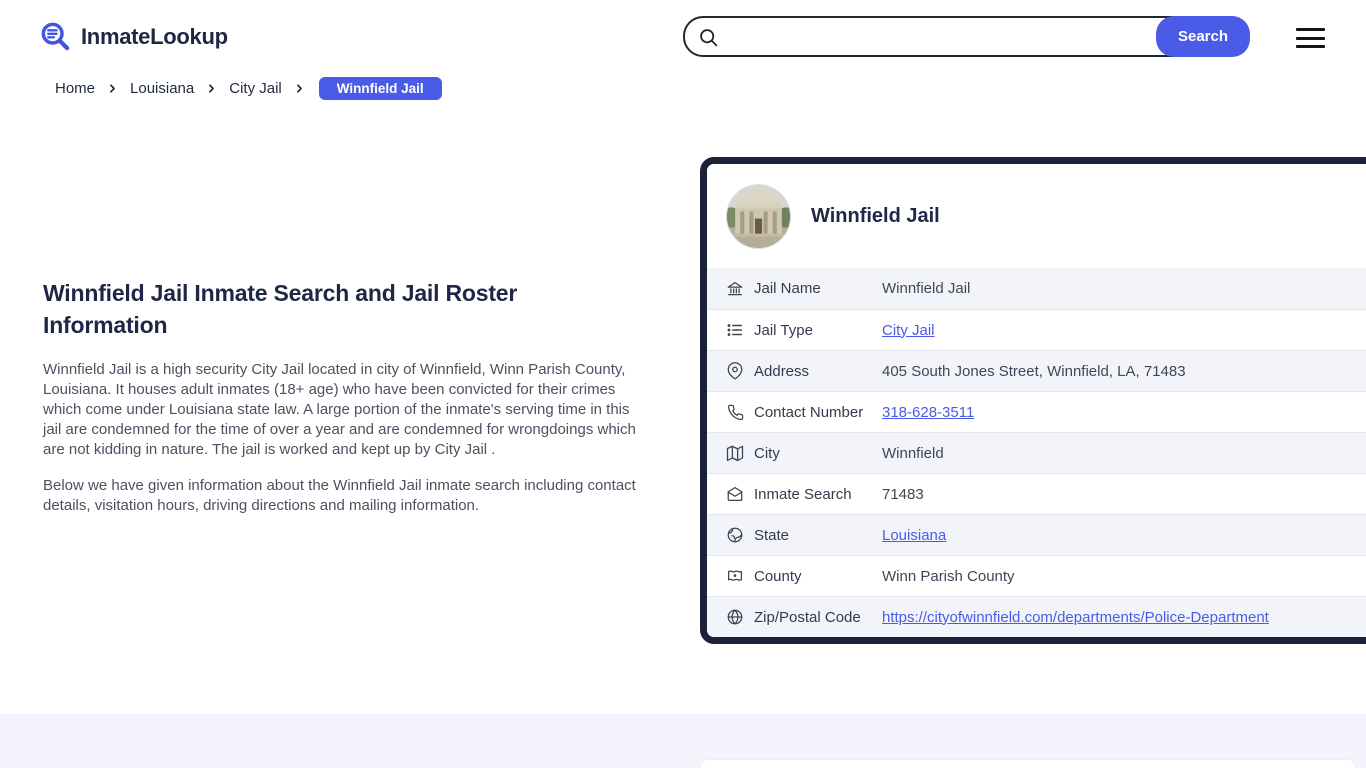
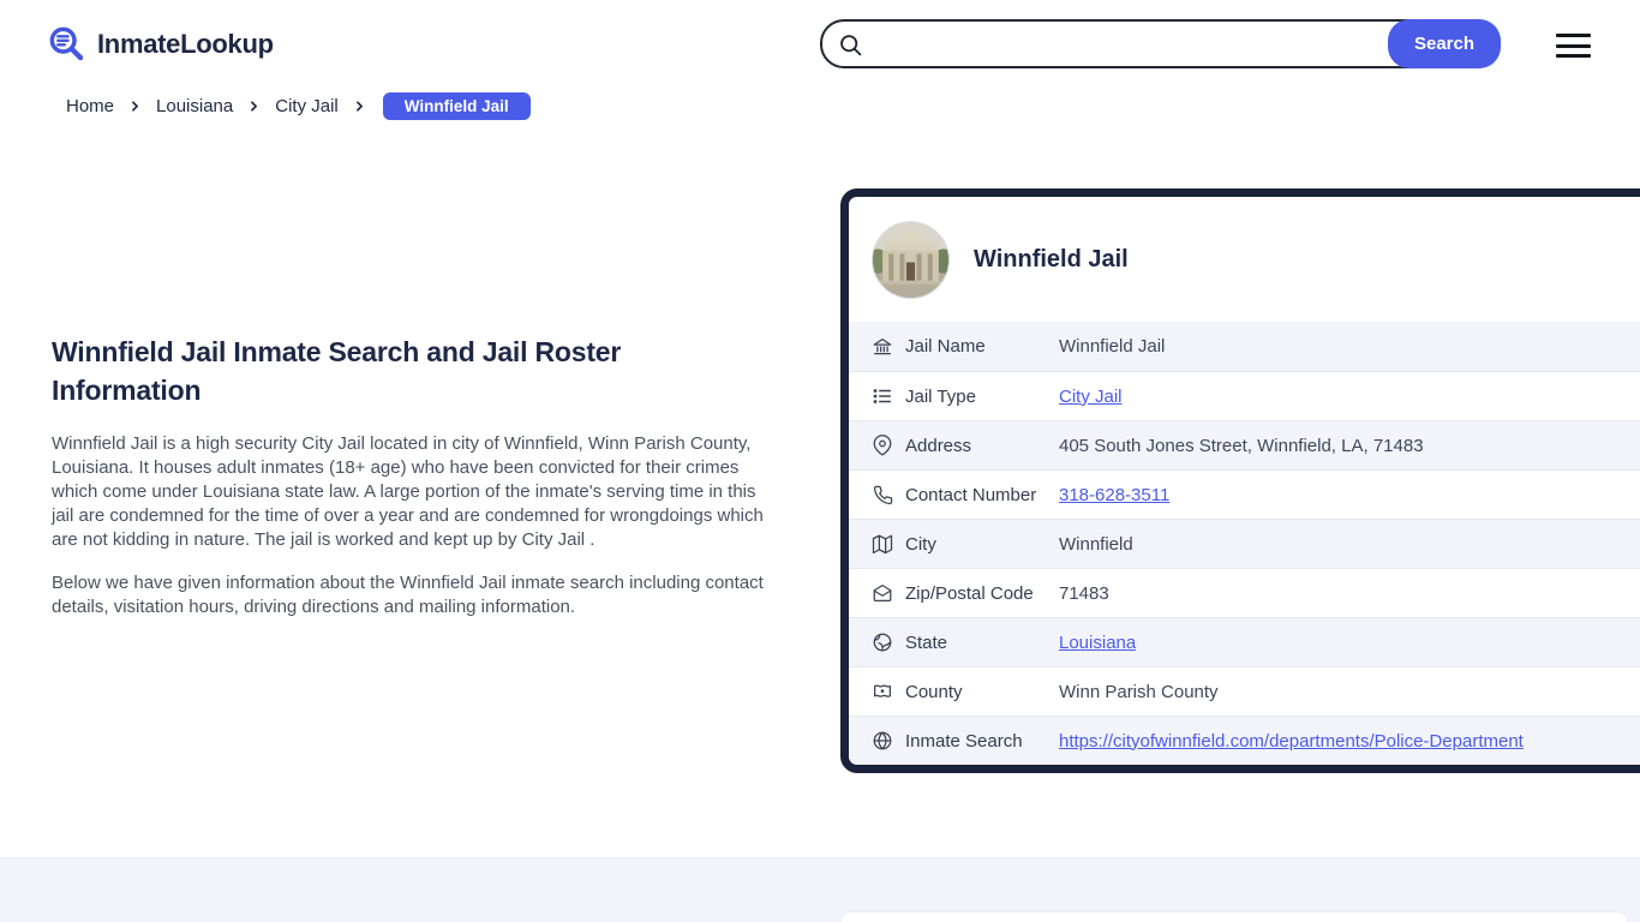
  InmateLookup
  Search
  Home
  Louisiana
  City Jail
  Winnfield Jail
  Winnfield Jail Inmate Search and Jail Roster Information
  Winnfield Jail is a high security City Jail located in city of Winnfield, Winn Parish County, Louisiana. It houses adult inmates (18+ age) who have been convicted for their crimes which come under Louisiana state law. A large portion of the inmate's serving time in this jail are condemned for the time of over a year and are condemned for wrongdoings which are not kidding in nature. The jail is worked and kept up by City Jail .
  Below we have given information about the Winnfield Jail inmate search including contact details, visitation hours, driving directions and mailing information.
  Winnfield Jail
  Jail Name
  Winnfield Jail
  Jail Type
  City Jail
  Address
  405 South Jones Street, Winnfield, LA, 71483
  Contact Number
  318-628-3511
  City
  Winnfield
- Inmate Search
+ Zip/Postal Code
  71483
  State
  Louisiana
  County
  Winn Parish County
- Zip/Postal Code
+ Inmate Search
  https://cityofwinnfield.com/departments/Police-Department
